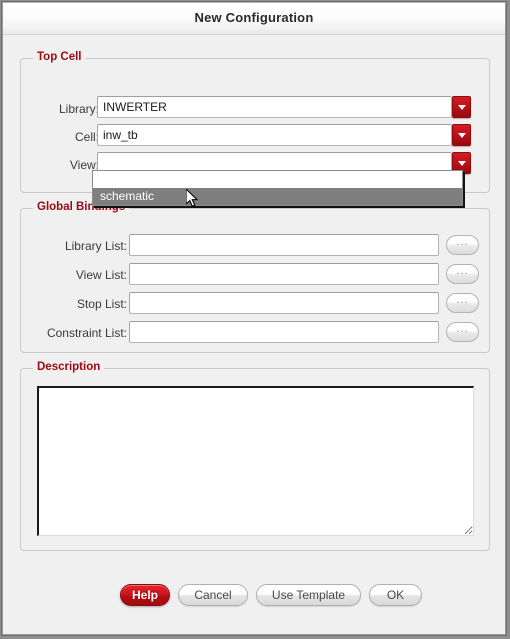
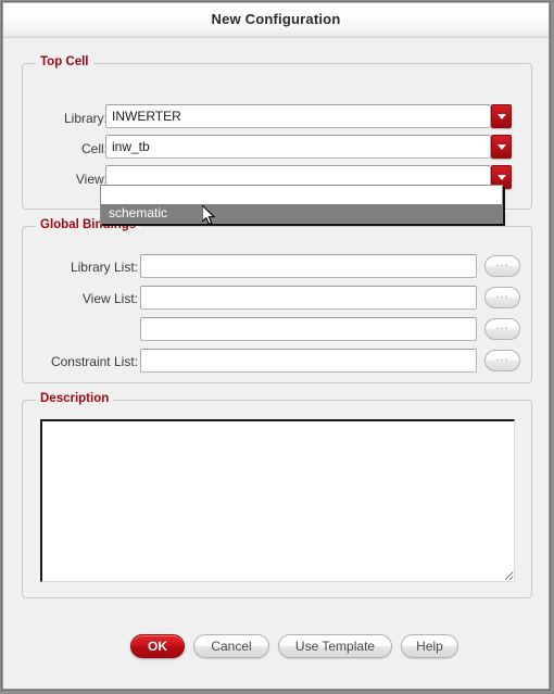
  New Configuration
  Top Cell
  Library
  INWERTER
  Cell
  inw_tb
  View
  Global Bindings
  Library List:
  ...
  View List:
  ...
- Stop List:
  ...
  Constraint List:
  ...
  Description
- Help
+ OK
  Cancel
  Use Template
- OK
+ Help
  schematic
